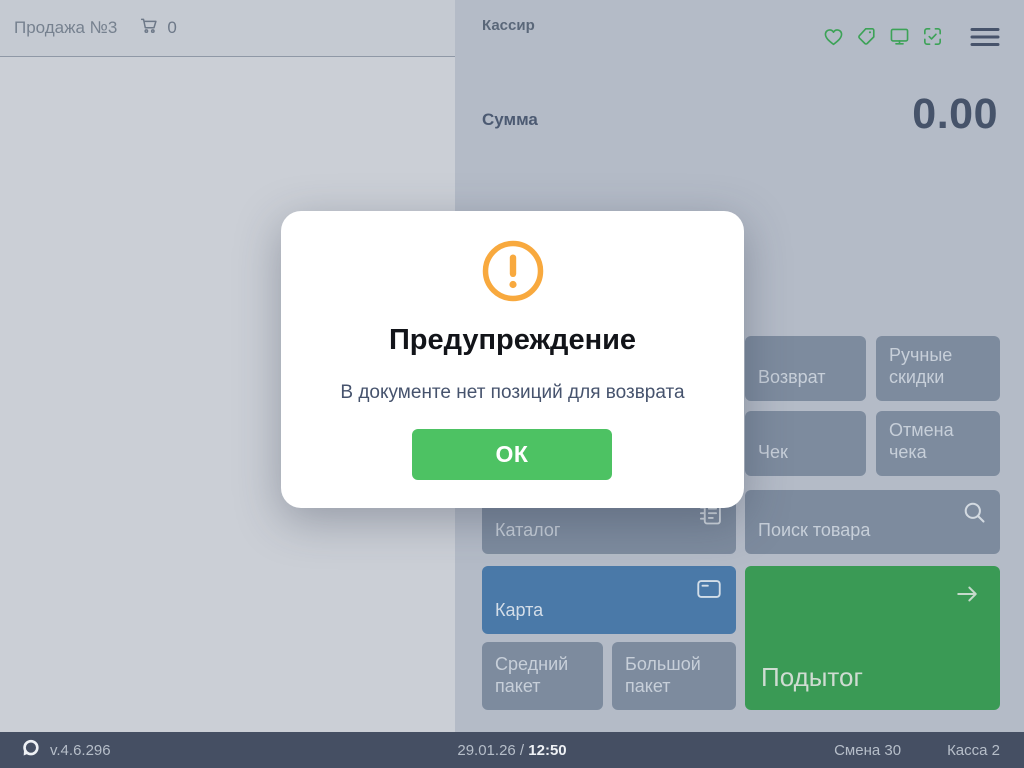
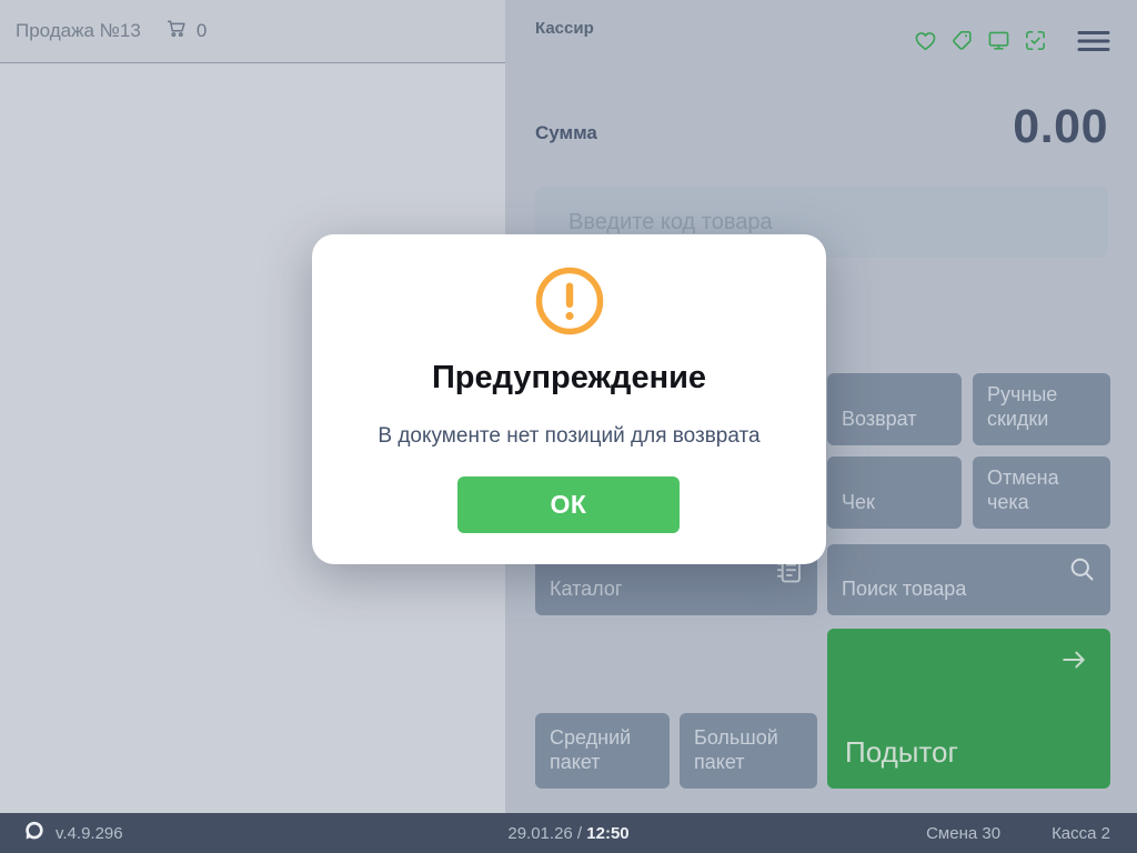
- Продажа №3
+ Продажа №13
  0
  Кассир
  Сумма
  0.00
+ Введите код товара
  Возврат
  Ручные скидки
  Чек
  Отмена чека
  Каталог
  Поиск товара
- Карта
  Средний пакет
  Большой пакет
  Подытог
- v.4.6.296
+ v.4.9.296
  29.01.26 / 12:50
  Смена 30
  Касса 2
  Предупреждение
  В документе нет позиций для возврата
  ОК
